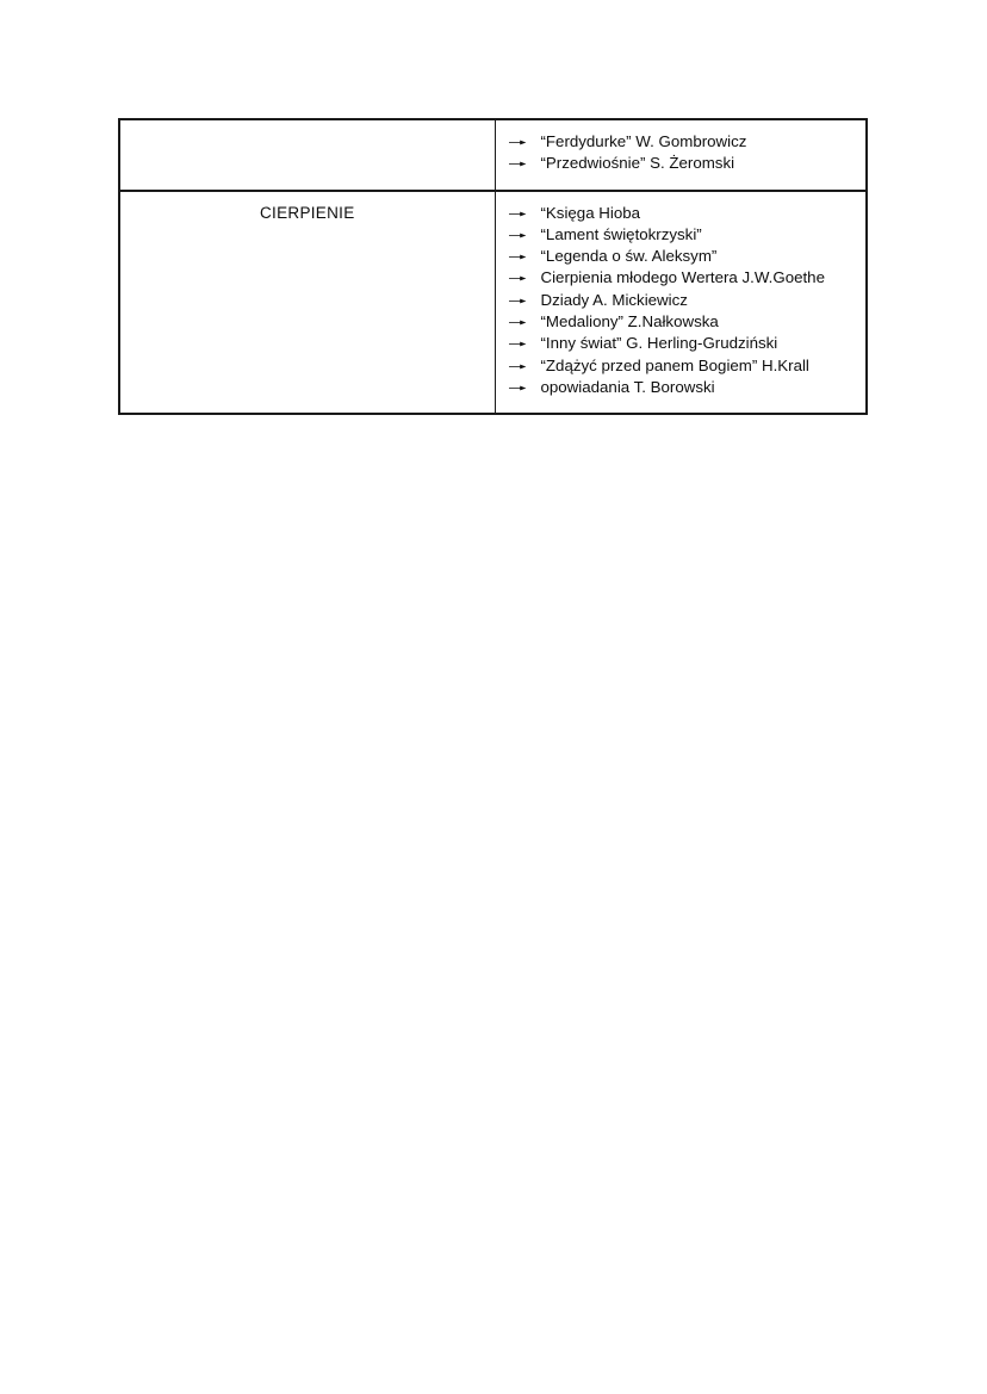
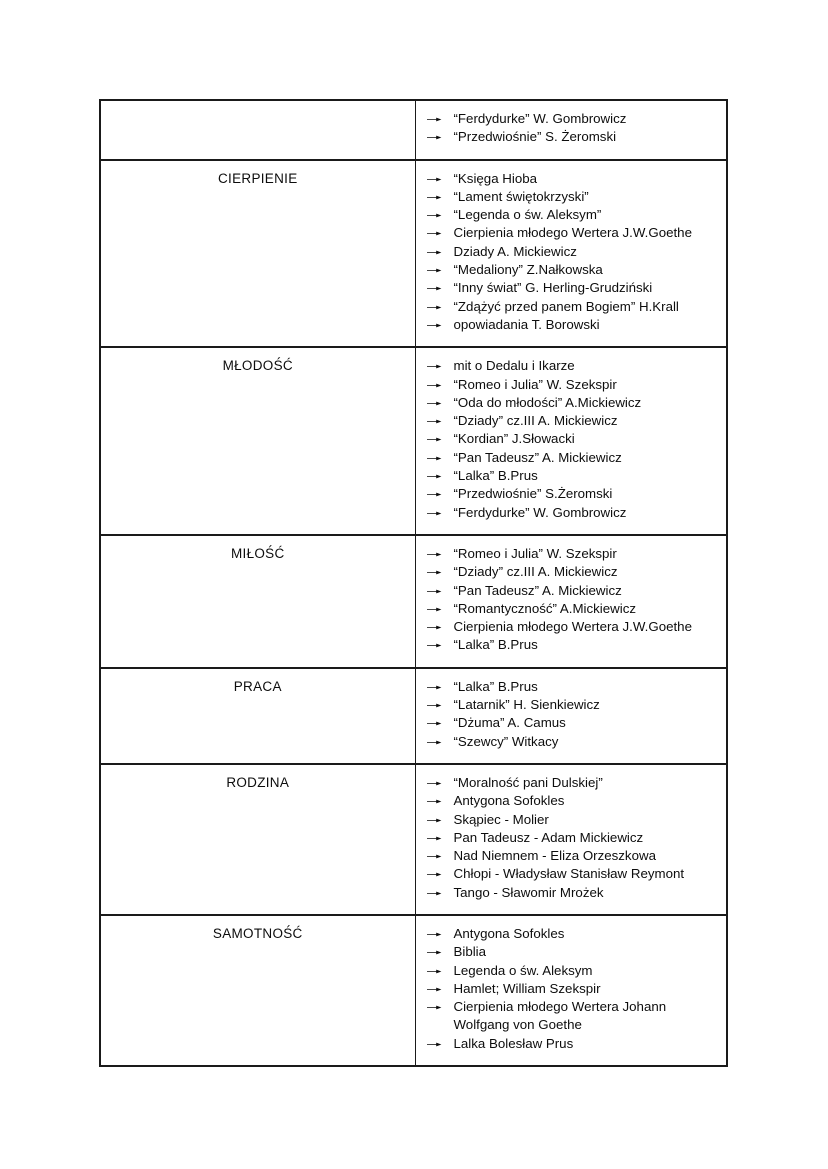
  	“Ferdydurke” W. Gombrowicz“Przedwiośnie” S. Żeromski
  CIERPIENIE	“Księga Hioba“Lament świętokrzyski”“Legenda o św. Aleksym”Cierpienia młodego Wertera J.W.GoetheDziady A. Mickiewicz“Medaliony” Z.Nałkowska“Inny świat” G. Herling-Grudziński“Zdążyć przed panem Bogiem” H.Krallopowiadania T. Borowski
+ MŁODOŚĆ	mit o Dedalu i Ikarze“Romeo i Julia” W. Szekspir“Oda do młodości” A.Mickiewicz“Dziady” cz.III A. Mickiewicz“Kordian” J.Słowacki“Pan Tadeusz” A. Mickiewicz“Lalka” B.Prus“Przedwiośnie” S.Żeromski“Ferdydurke” W. Gombrowicz
+ MIŁOŚĆ	“Romeo i Julia” W. Szekspir“Dziady” cz.III A. Mickiewicz“Pan Tadeusz” A. Mickiewicz“Romantyczność” A.MickiewiczCierpienia młodego Wertera J.W.Goethe“Lalka” B.Prus
+ PRACA	“Lalka” B.Prus“Latarnik” H. Sienkiewicz“Dżuma” A. Camus“Szewcy” Witkacy
+ RODZINA	“Moralność pani Dulskiej”Antygona SofoklesSkąpiec - MolierPan Tadeusz - Adam MickiewiczNad Niemnem - Eliza OrzeszkowaChłopi - Władysław Stanisław ReymontTango - Sławomir Mrożek
+ SAMOTNOŚĆ	Antygona SofoklesBibliaLegenda o św. AleksymHamlet; William SzekspirCierpienia młodego Wertera Johann Wolfgang von GoetheLalka Bolesław Prus
